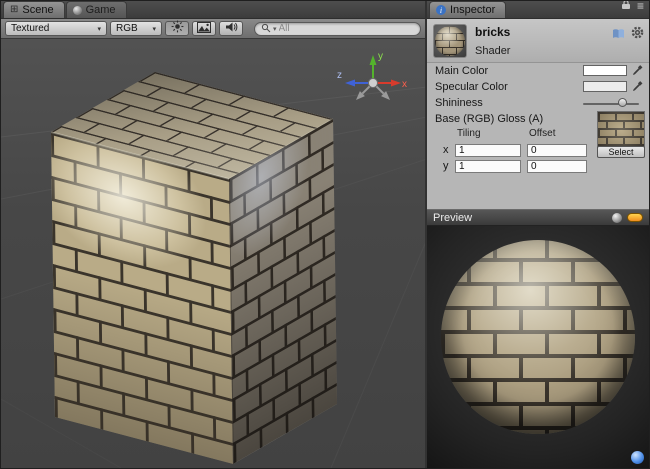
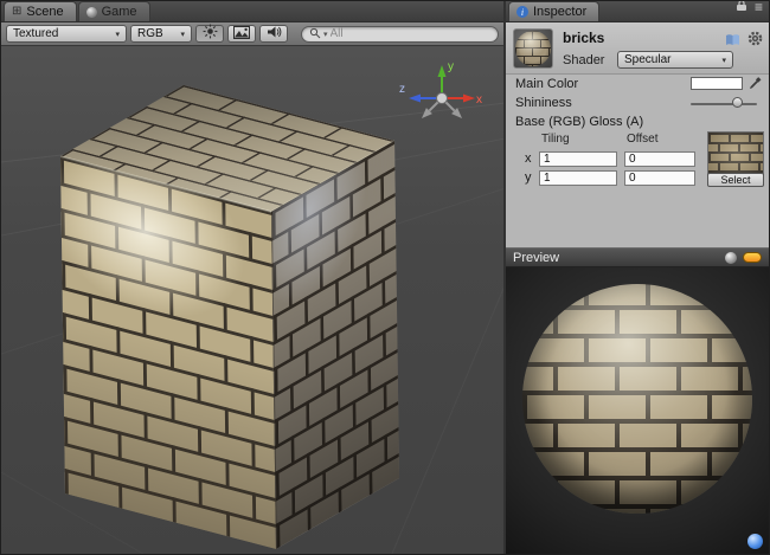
  ⊞
  Scene
  Game
  Textured
  RGB
  All
  y
  x
  z
  i
  Inspector
  ≡
  bricks
  Shader
+ Specular
  Main Color
- Specular Color
  Shininess
  Base (RGB) Gloss (A)
  Tiling
  Offset
  x
  1
  0
  y
  1
  0
  Select
  Preview
